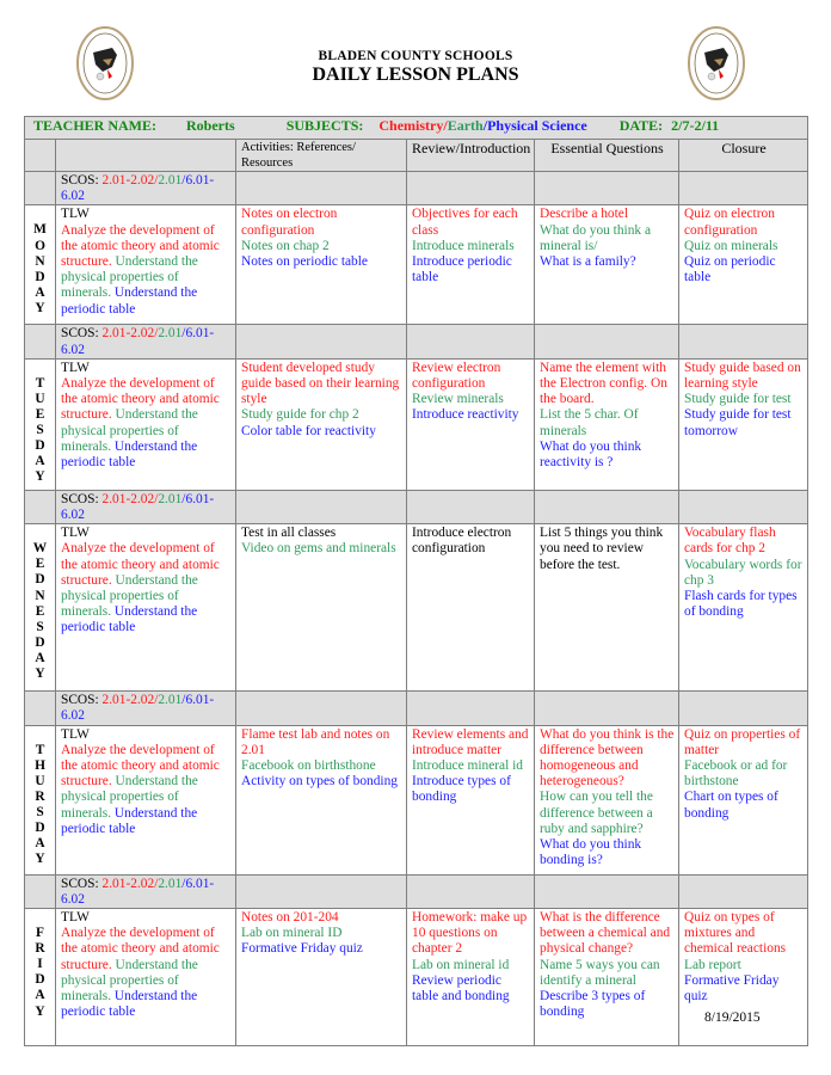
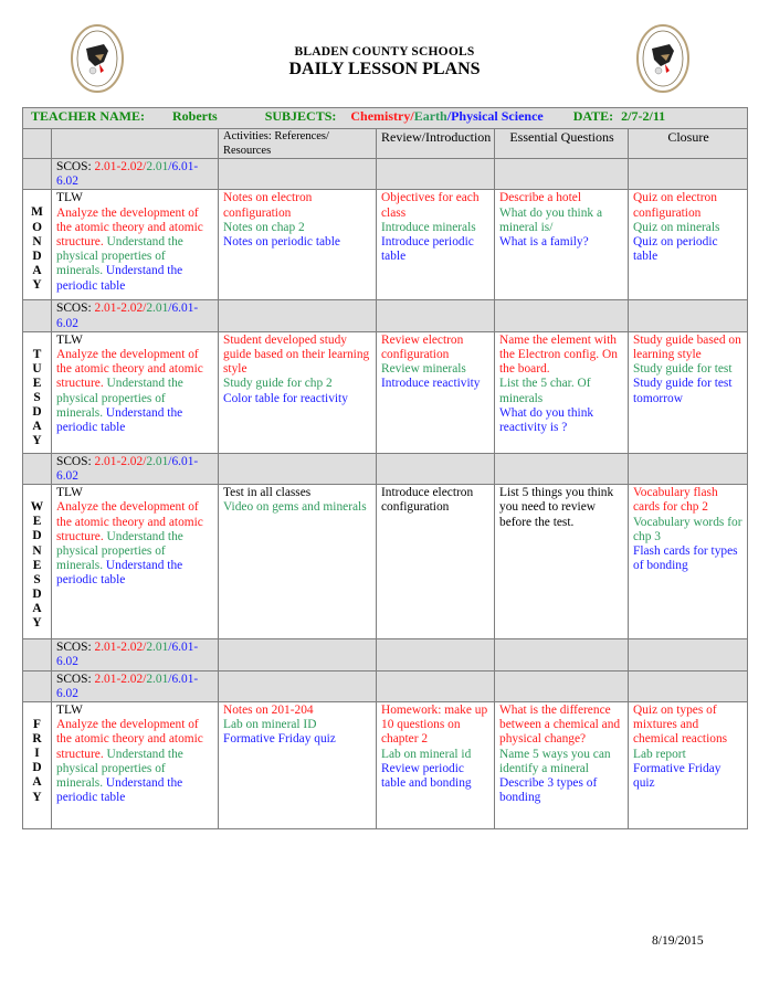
  BLADEN COUNTY SCHOOLS
  DAILY LESSON PLANS
  TEACHER NAME: Roberts SUBJECTS: Chemistry/Earth/Physical Science DATE: 2/7-2/11
  		Activities: References/ Resources	Review/Introduction	Essential Questions	Closure
  	SCOS: 2.01-2.02/2.01/6.01-6.02
  MONDAY	TLWAnalyze the development of the atomic theory and atomic structure. Understand the physical properties of minerals. Understand the periodic table	Notes on electron configurationNotes on chap 2Notes on periodic table	Objectives for each classIntroduce mineralsIntroduce periodic table	Describe a hotelWhat do you think a mineral is/What is a family?	Quiz on electron configurationQuiz on mineralsQuiz on periodic table
  	SCOS: 2.01-2.02/2.01/6.01-6.02
  TUESDAY	TLWAnalyze the development of the atomic theory and atomic structure. Understand the physical properties of minerals. Understand the periodic table	Student developed study guide based on their learning styleStudy guide for chp 2Color table for reactivity	Review electron configurationReview mineralsIntroduce reactivity	Name the element with the Electron config. On the board.List the 5 char. Of mineralsWhat do you think reactivity is ?	Study guide based on learning styleStudy guide for testStudy guide for test tomorrow
  	SCOS: 2.01-2.02/2.01/6.01-6.02
  WEDNESDAY	TLWAnalyze the development of the atomic theory and atomic structure. Understand the physical properties of minerals. Understand the periodic table	Test in all classesVideo on gems and minerals	Introduce electron configuration	List 5 things you think you need to review before the test.	Vocabulary flash cards for chp 2Vocabulary words for chp 3Flash cards for types of bonding
  	SCOS: 2.01-2.02/2.01/6.01-6.02
- THURSDAY	TLWAnalyze the development of the atomic theory and atomic structure. Understand the physical properties of minerals. Understand the periodic table	Flame test lab and notes on 2.01Facebook on birthsthoneActivity on types of bonding	Review elements and introduce matterIntroduce mineral idIntroduce types of bonding	What do you think is the difference between homogeneous and heterogeneous?How can you tell the difference between a ruby and sapphire?What do you think bonding is?	Quiz on properties of matterFacebook or ad for birthstoneChart on types of bonding
  	SCOS: 2.01-2.02/2.01/6.01-6.02
  FRIDAY	TLWAnalyze the development of the atomic theory and atomic structure. Understand the physical properties of minerals. Understand the periodic table	Notes on 201-204Lab on mineral IDFormative Friday quiz	Homework: make up 10 questions on chapter 2Lab on mineral idReview periodic table and bonding	What is the difference between a chemical and physical change?Name 5 ways you can identify a mineralDescribe 3 types of bonding	Quiz on types of mixtures and chemical reactionsLab reportFormative Friday quiz
  8/19/2015
